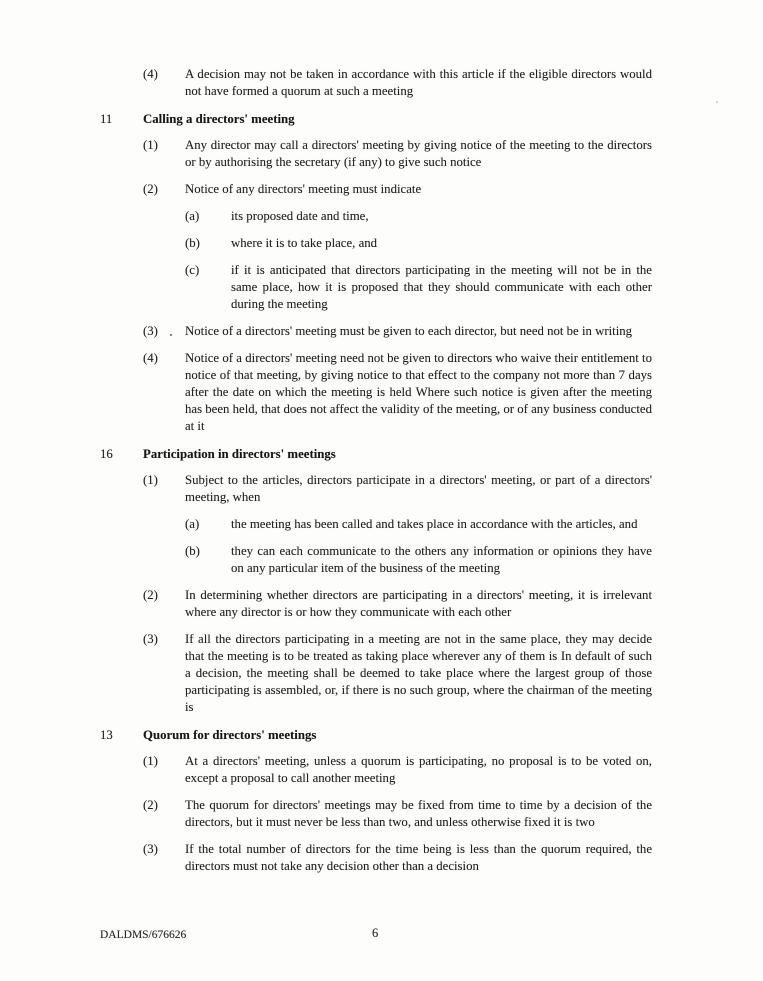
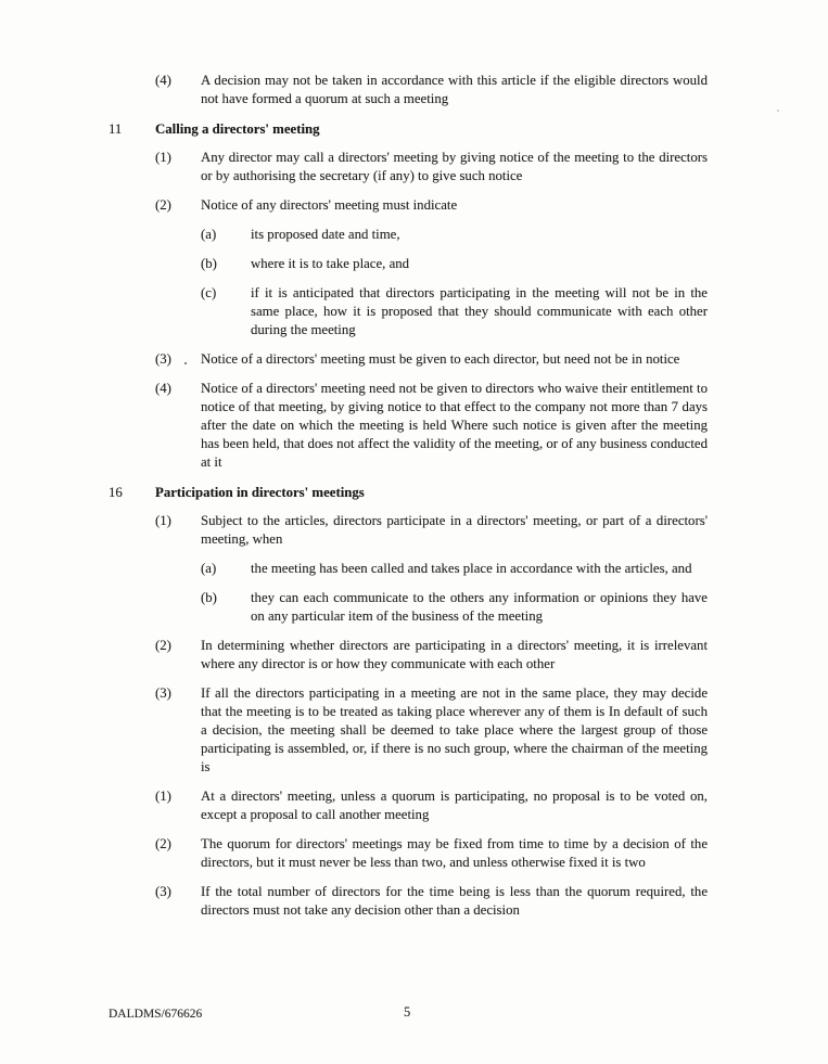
  (4)
  A decision may not be taken in accordance with this article if the eligible directors would not have formed a quorum at such a meeting
  11
  Calling a directors' meeting
  (1)
  Any director may call a directors' meeting by giving notice of the meeting to the directors or by authorising the secretary (if any) to give such notice
  (2)
  Notice of any directors' meeting must indicate
  (a)
  its proposed date and time,
  (b)
  where it is to take place, and
  (c)
  if it is anticipated that directors participating in the meeting will not be in the same place, how it is proposed that they should communicate with each other during the meeting
  (3)
- Notice of a directors' meeting must be given to each director, but need not be in writing
+ Notice of a directors' meeting must be given to each director, but need not be in notice
  (4)
  Notice of a directors' meeting need not be given to directors who waive their entitlement to notice of that meeting, by giving notice to that effect to the company not more than 7 days after the date on which the meeting is held Where such notice is given after the meeting has been held, that does not affect the validity of the meeting, or of any business conducted at it
  16
  Participation in directors' meetings
  (1)
  Subject to the articles, directors participate in a directors' meeting, or part of a directors' meeting, when
  (a)
  the meeting has been called and takes place in accordance with the articles, and
  (b)
  they can each communicate to the others any information or opinions they have on any particular item of the business of the meeting
  (2)
  In determining whether directors are participating in a directors' meeting, it is irrelevant where any director is or how they communicate with each other
  (3)
  If all the directors participating in a meeting are not in the same place, they may decide that the meeting is to be treated as taking place wherever any of them is In default of such a decision, the meeting shall be deemed to take place where the largest group of those participating is assembled, or, if there is no such group, where the chairman of the meeting is
- 13
- Quorum for directors' meetings
  (1)
  At a directors' meeting, unless a quorum is participating, no proposal is to be voted on, except a proposal to call another meeting
  (2)
  The quorum for directors' meetings may be fixed from time to time by a decision of the directors, but it must never be less than two, and unless otherwise fixed it is two
  (3)
  If the total number of directors for the time being is less than the quorum required, the directors must not take any decision other than a decision
  DALDMS/676626
- 6
+ 5
